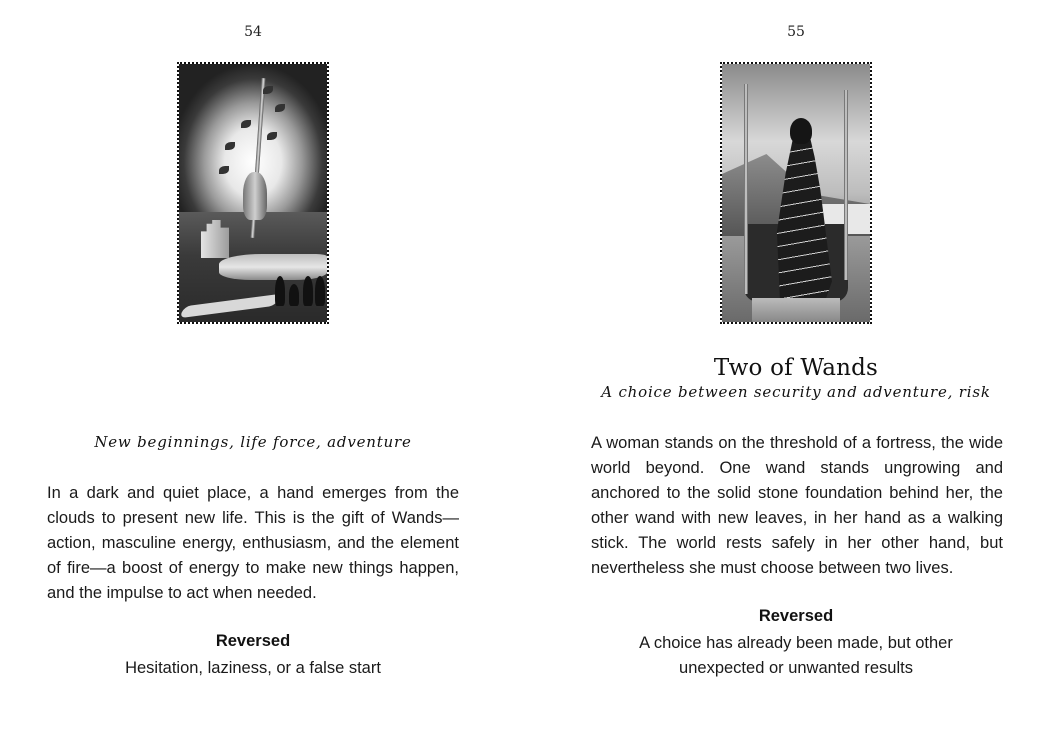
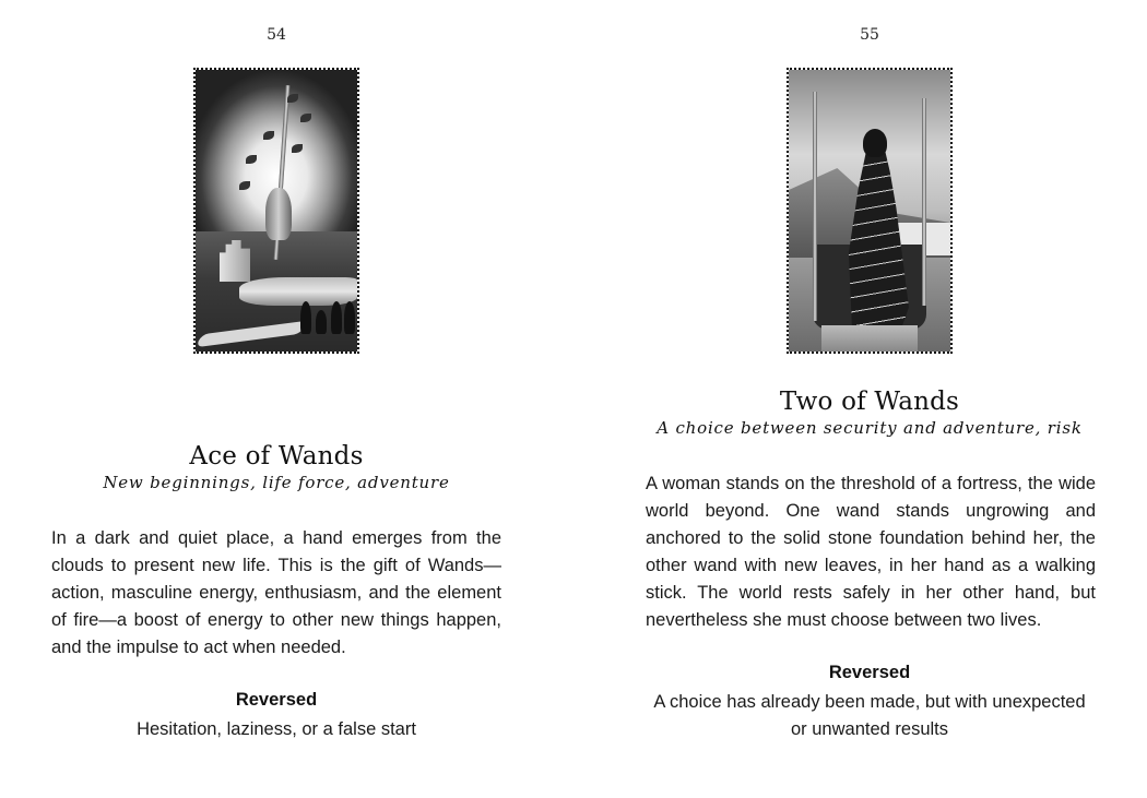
  54
+ Ace of Wands
  New beginnings, life force, adventure
- In a dark and quiet place, a hand emerges from the clouds to present new life. This is the gift of Wands—action, masculine energy, enthusiasm, and the element of fire—a boost of energy to make new things happen, and the impulse to act when needed.
+ In a dark and quiet place, a hand emerges from the clouds to present new life. This is the gift of Wands—action, masculine energy, enthusiasm, and the element of fire—a boost of energy to other new things happen, and the impulse to act when needed.
  Reversed
  Hesitation, laziness, or a false start
  55
  Two of Wands
  A choice between security and adventure, risk
  A woman stands on the threshold of a fortress, the wide world beyond. One wand stands ungrowing and anchored to the solid stone foundation behind her, the other wand with new leaves, in her hand as a walking stick. The world rests safely in her other hand, but nevertheless she must choose between two lives.
  Reversed
- A choice has already been made, but other unexpected or unwanted results
+ A choice has already been made, but with unexpected or unwanted results
